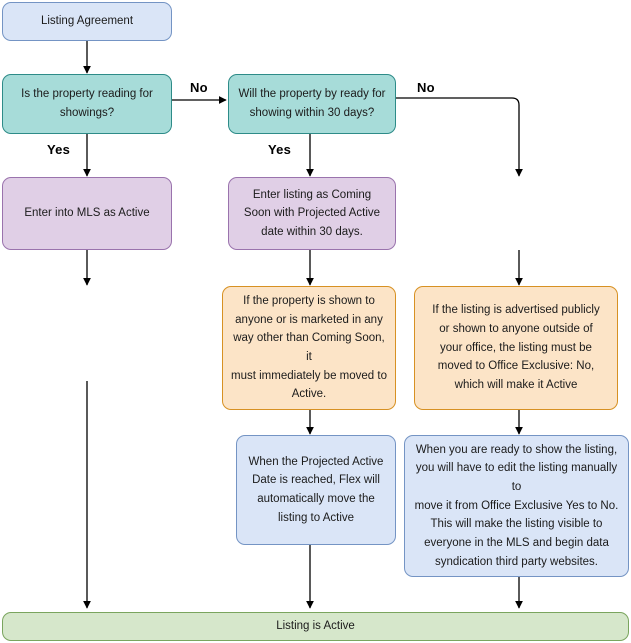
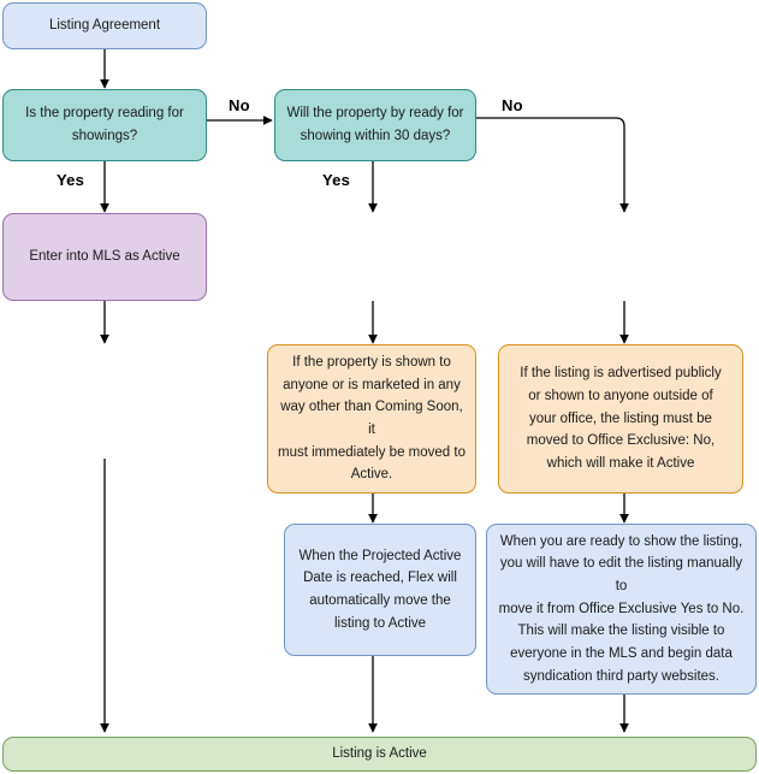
  Listing Agreement
  Is the property reading for
  showings?
  Will the property by ready for
  showing within 30 days?
  Enter into MLS as Active
- Enter listing as Coming
- Soon with Projected Active
- date within 30 days.
  If the property is shown to
  anyone or is marketed in any
  way other than Coming Soon, it
  must immediately be moved to
  Active.
  If the listing is advertised publicly
  or shown to anyone outside of
  your office, the listing must be
  moved to Office Exclusive: No,
  which will make it Active
  When the Projected Active
  Date is reached, Flex will
  automatically move the
  listing to Active
  When you are ready to show the listing,
  you will have to edit the listing manually to
  move it from Office Exclusive Yes to No.
  This will make the listing visible to
  everyone in the MLS and begin data
  syndication third party websites.
  Listing is Active
  No
  Yes
  No
  Yes
